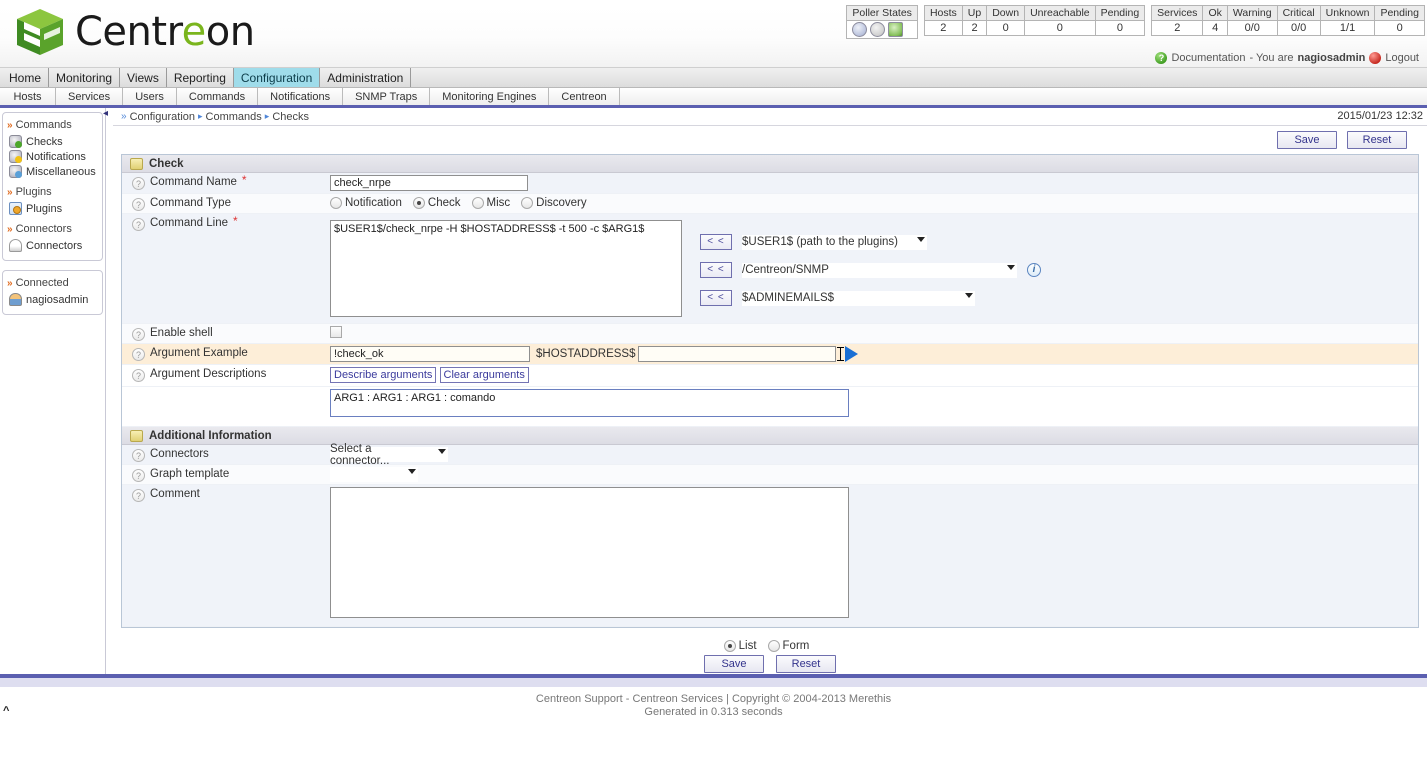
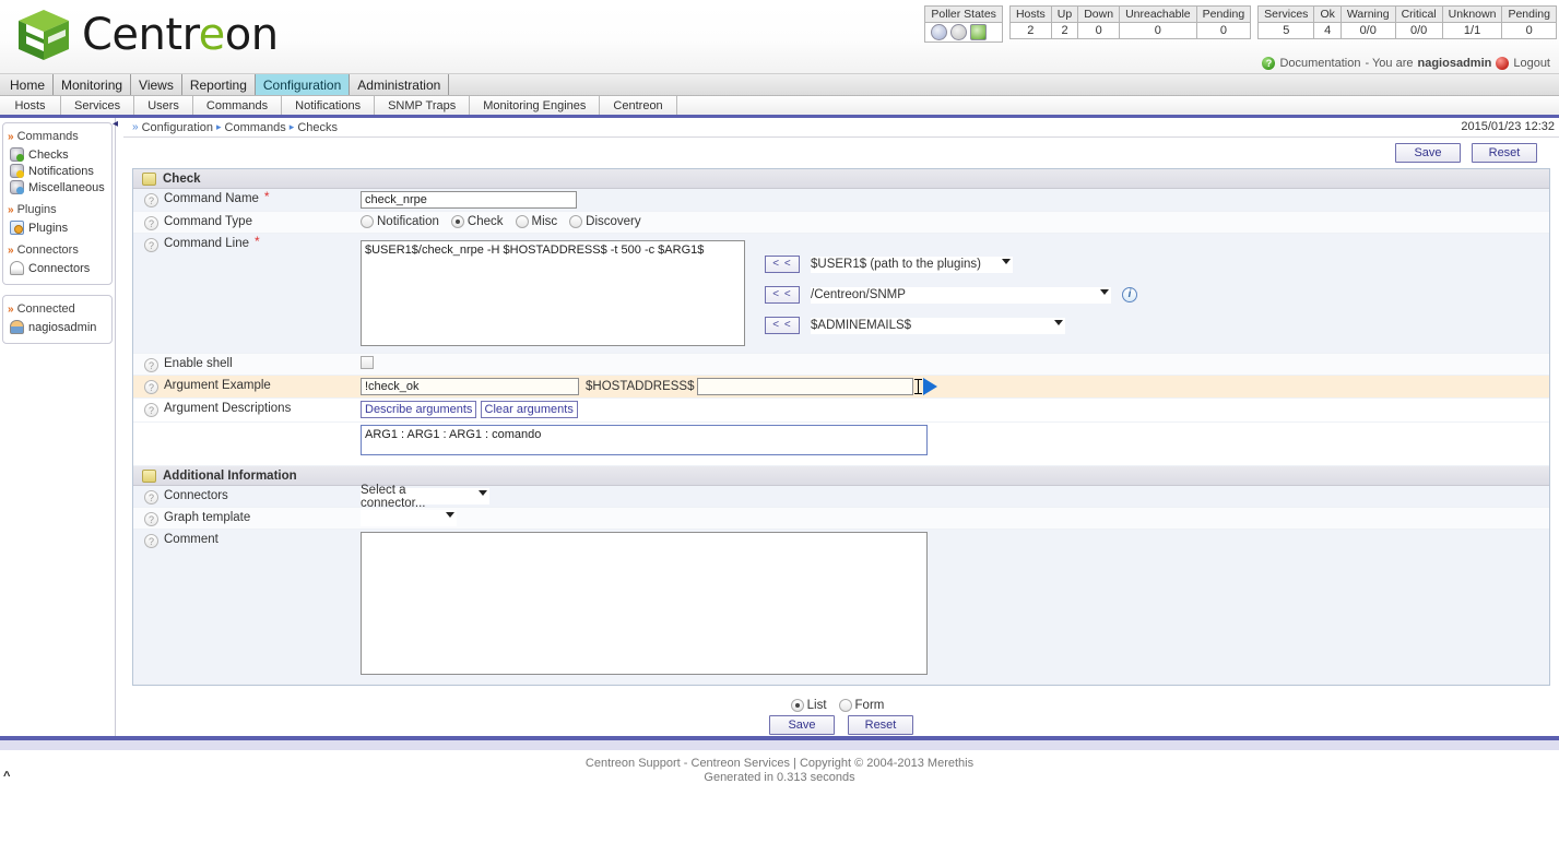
  Centreon
  Poller States
  Hosts	Up	Down	Unreachable	Pending
  2	2	0	0	0
  Services	Ok	Warning	Critical	Unknown	Pending
- 2	4	0/0	0/0	1/1	0
+ 5	4	0/0	0/0	1/1	0
  ?
  Documentation
  - You are
  nagiosadmin
  Logout
  Home
  Monitoring
  Views
  Reporting
  Configuration
  Administration
  Hosts
  Services
  Users
  Commands
  Notifications
  SNMP Traps
  Monitoring Engines
  Centreon
  »
  Commands
  Checks
  Notifications
  Miscellaneous
  »
  Plugins
  Plugins
  »
  Connectors
  Connectors
  »
  Connected
  nagiosadmin
  ◂
  »
  Configuration
  ▸
  Commands
  ▸
  Checks
  2015/01/23 12:32
  Save
  Reset
  Check
  ?
  Command Name
  *
  check_nrpe
  ?
  Command Type
  Notification
  Check
  Misc
  Discovery
  ?
  Command Line
  *
  $USER1$/check_nrpe -H $HOSTADDRESS$ -t 500 -c $ARG1$
  < <
  $USER1$ (path to the plugins)
  < <
  /Centreon/SNMP
  i
  < <
  $ADMINEMAILS$
  ?
  Enable shell
  ?
  Argument Example
  !check_ok
  $HOSTADDRESS$
  ?
  Argument Descriptions
  Describe arguments Clear arguments
  ARG1 : ARG1 : ARG1 : comando
  Additional Information
  ?
  Connectors
  Select a connector...
  ?
  Graph template
  ?
  Comment
  List
  Form
  Save
  Reset
  ^
  Centreon Support - Centreon Services | Copyright © 2004-2013 Merethis
  Generated in 0.313 seconds
